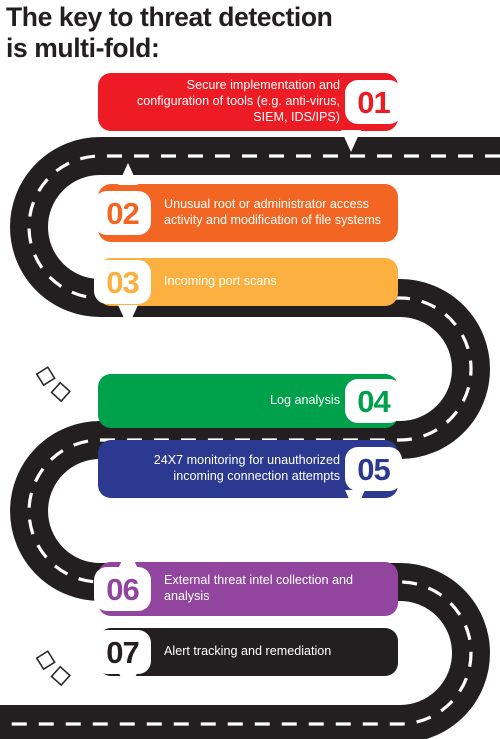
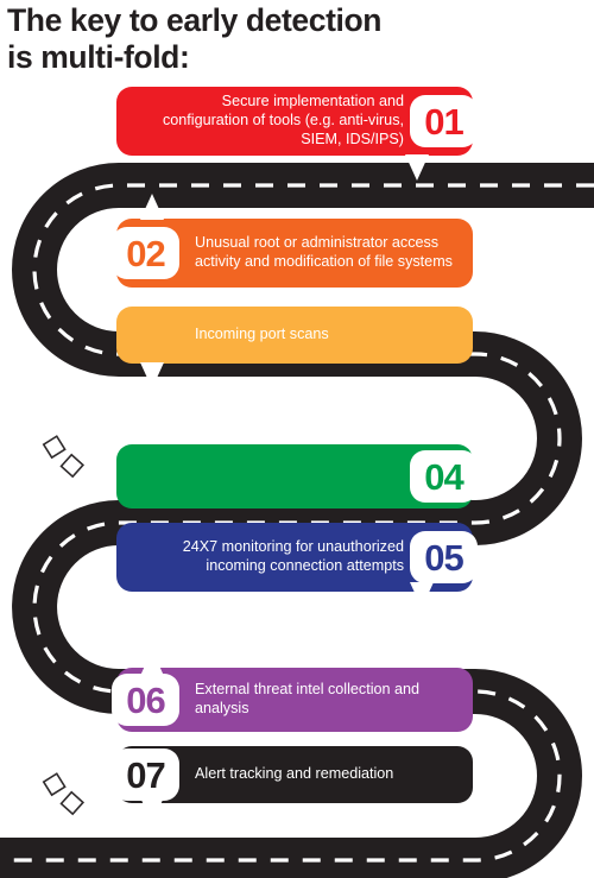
- The key to threat detection
+ The key to early detection
  is multi-fold:
  Secure implementation and configuration of tools (e.g. anti-virus, SIEM, IDS/IPS)
  01
  Unusual root or administrator access activity and modification of file systems
  02
  Incoming port scans
- 03
- Log analysis
  04
  24X7 monitoring for unauthorized incoming connection attempts
  05
  External threat intel collection and analysis
  06
  Alert tracking and remediation
  07
